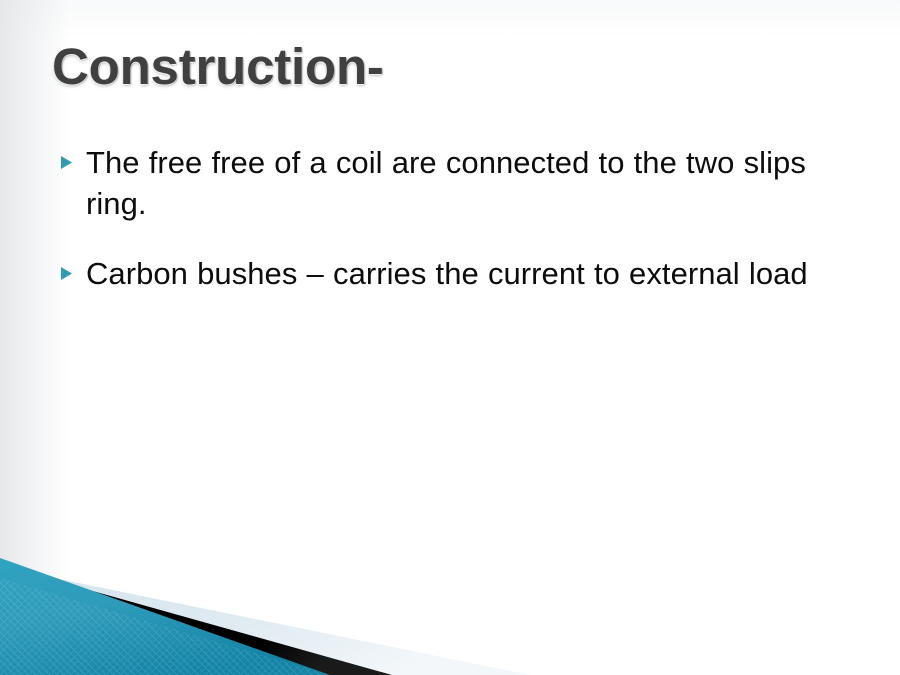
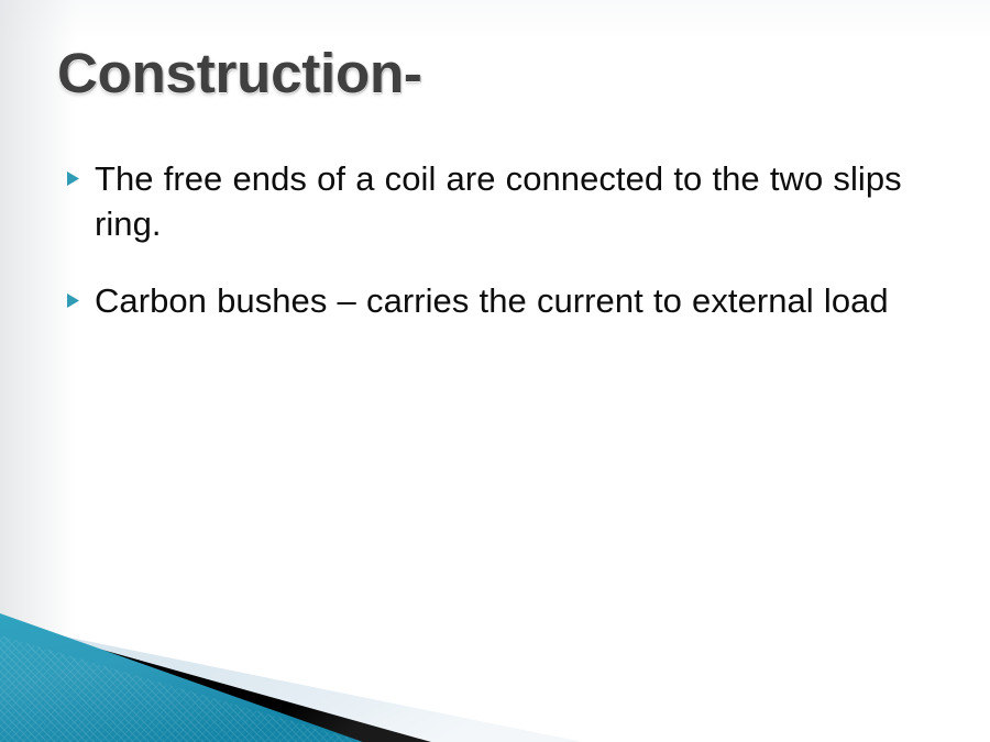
  Construction-
- The free free of a coil are connected to the two slips ring.
+ The free ends of a coil are connected to the two slips ring.
  Carbon bushes – carries the current to external load
